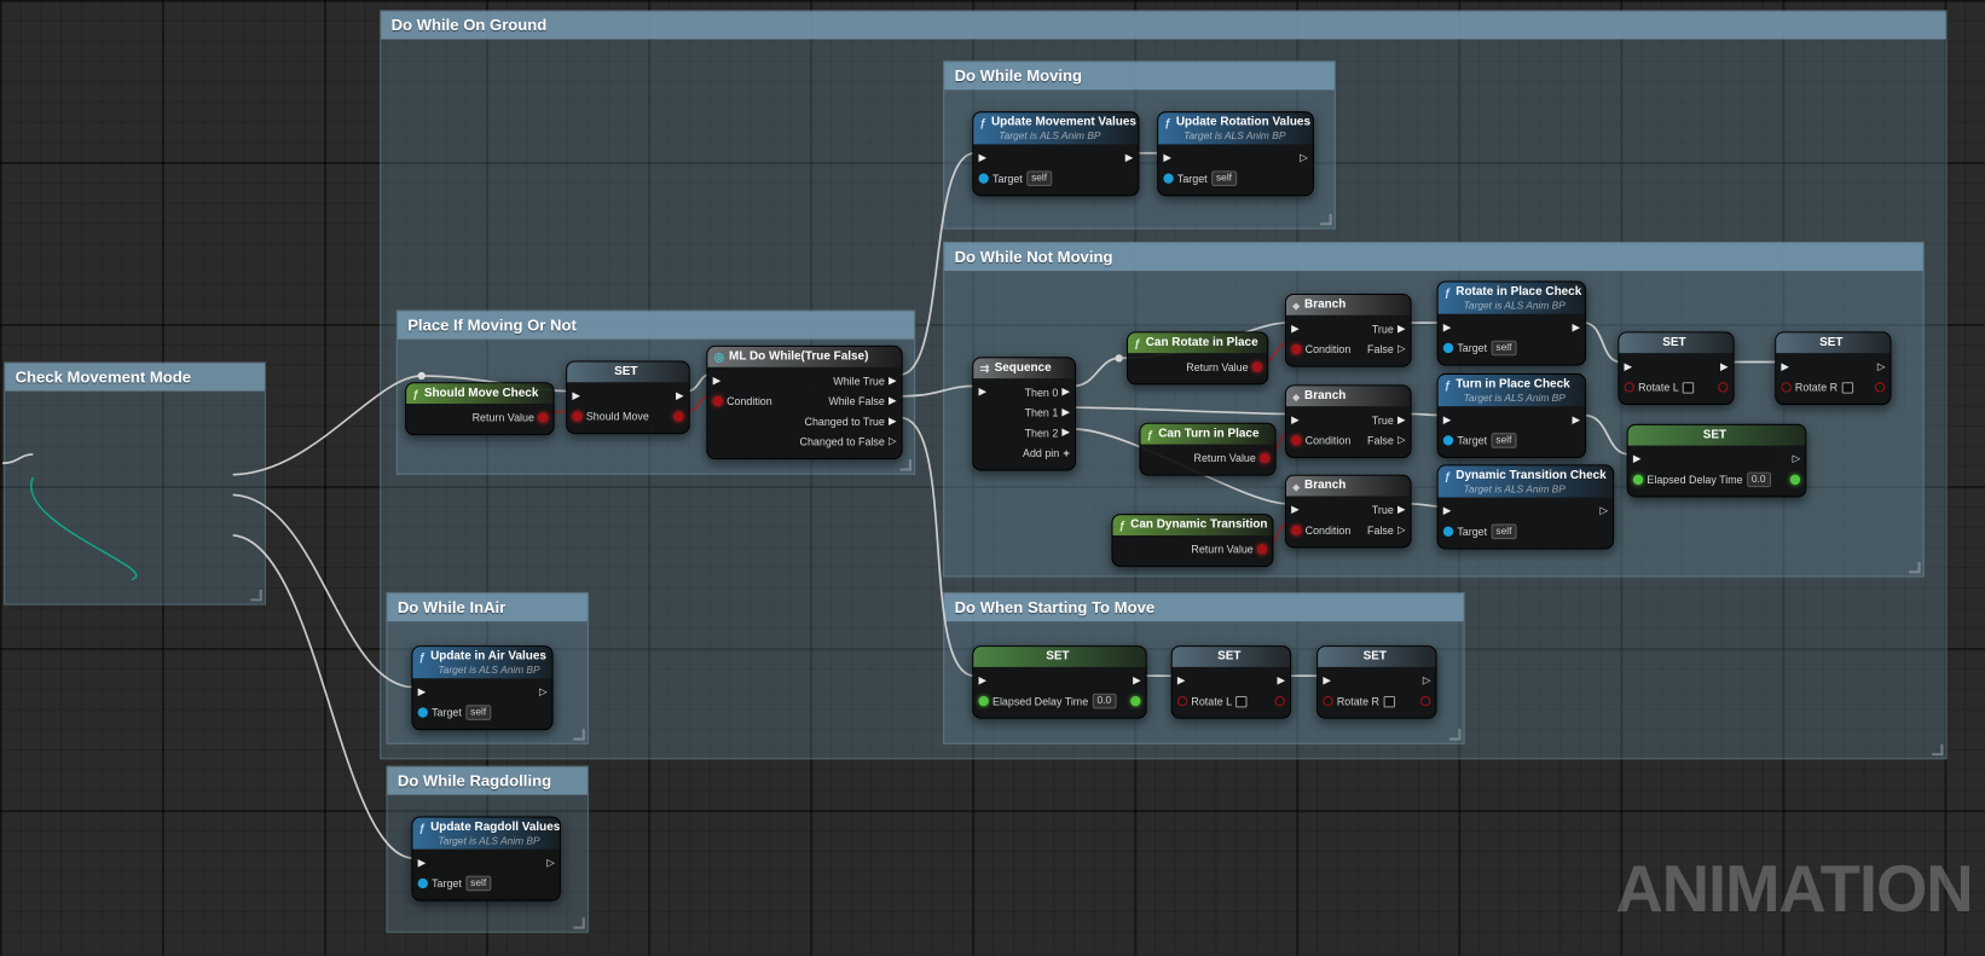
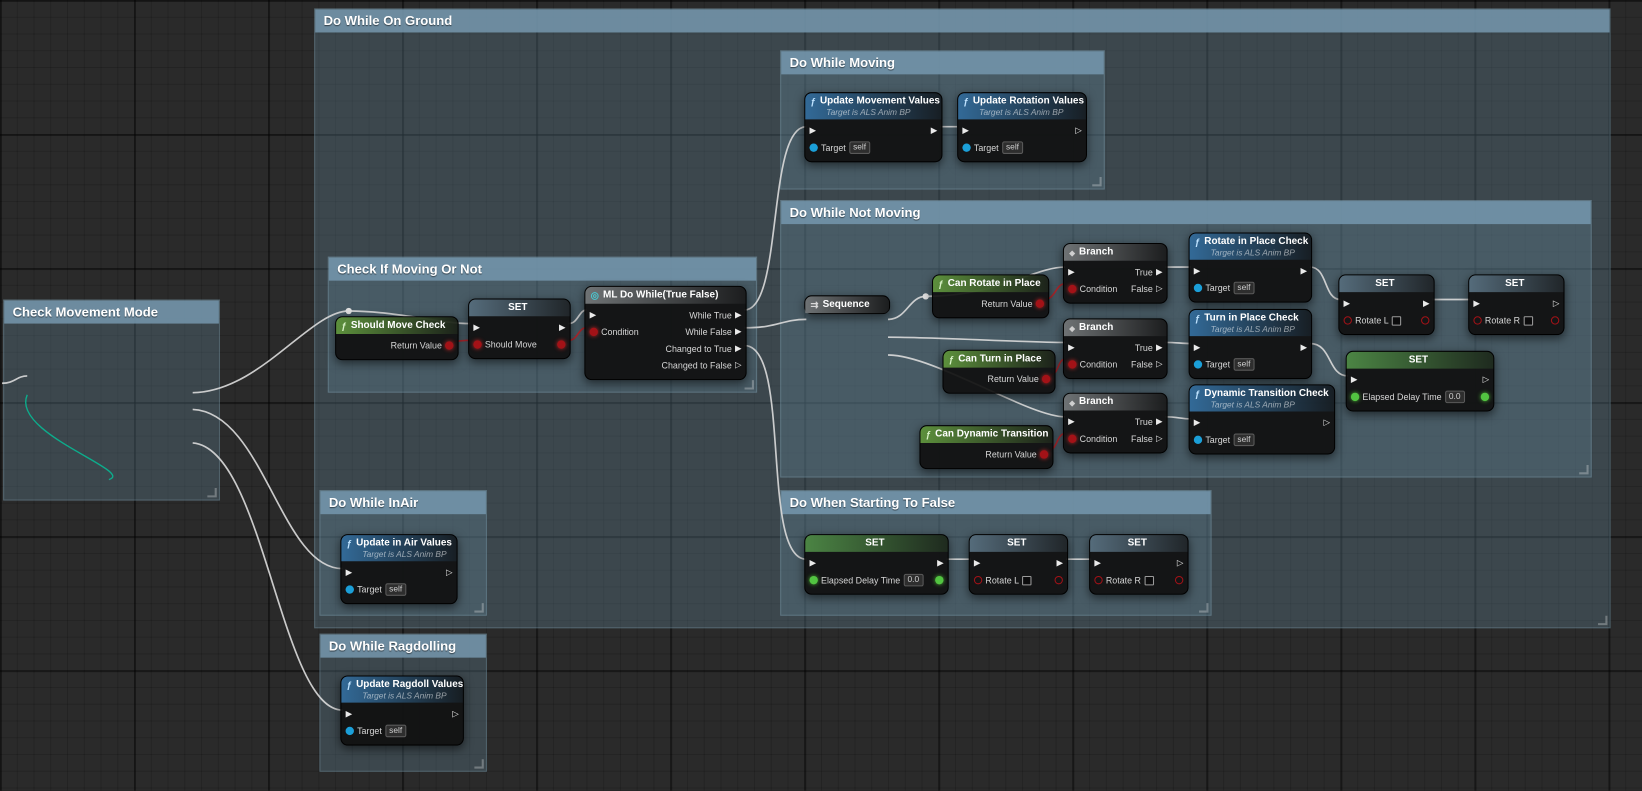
  Do While On Ground
  Do While Moving
  Do While Not Moving
- Place If Moving Or Not
+ Check If Moving Or Not
  Check Movement Mode
  Do While InAir
  Do While Ragdolling
- Do When Starting To Move
+ Do When Starting To False
  Should Move Check
  Return Value
  SET
  Should Move
  ML Do While(True False)
  While True
  Condition
  While False
  Changed to True
  Changed to False
  Update Movement Values
  Target is ALS Anim BP
  Target
  self
  Update Rotation Values
  Target is ALS Anim BP
  Target
  self
  Sequence
- Then 0
- Then 1
- Then 2
- Add pin
  Can Rotate in Place
  Return Value
  Can Turn in Place
  Return Value
  Can Dynamic Transition
  Return Value
  Branch
  True
  Condition
  False
  Branch
  True
  Condition
  False
  Branch
  True
  Condition
  False
  Rotate in Place Check
  Target is ALS Anim BP
  Target
  self
  Turn in Place Check
  Target is ALS Anim BP
  Target
  self
  Dynamic Transition Check
  Target is ALS Anim BP
  Target
  self
  SET
  Rotate L
  SET
  Rotate R
  SET
  Elapsed Delay Time
  0.0
  Update in Air Values
  Target is ALS Anim BP
  Target
  self
  Update Ragdoll Values
  Target is ALS Anim BP
  Target
  self
  SET
  Elapsed Delay Time
  0.0
  SET
  Rotate L
  SET
  Rotate R
- ANIMATION
